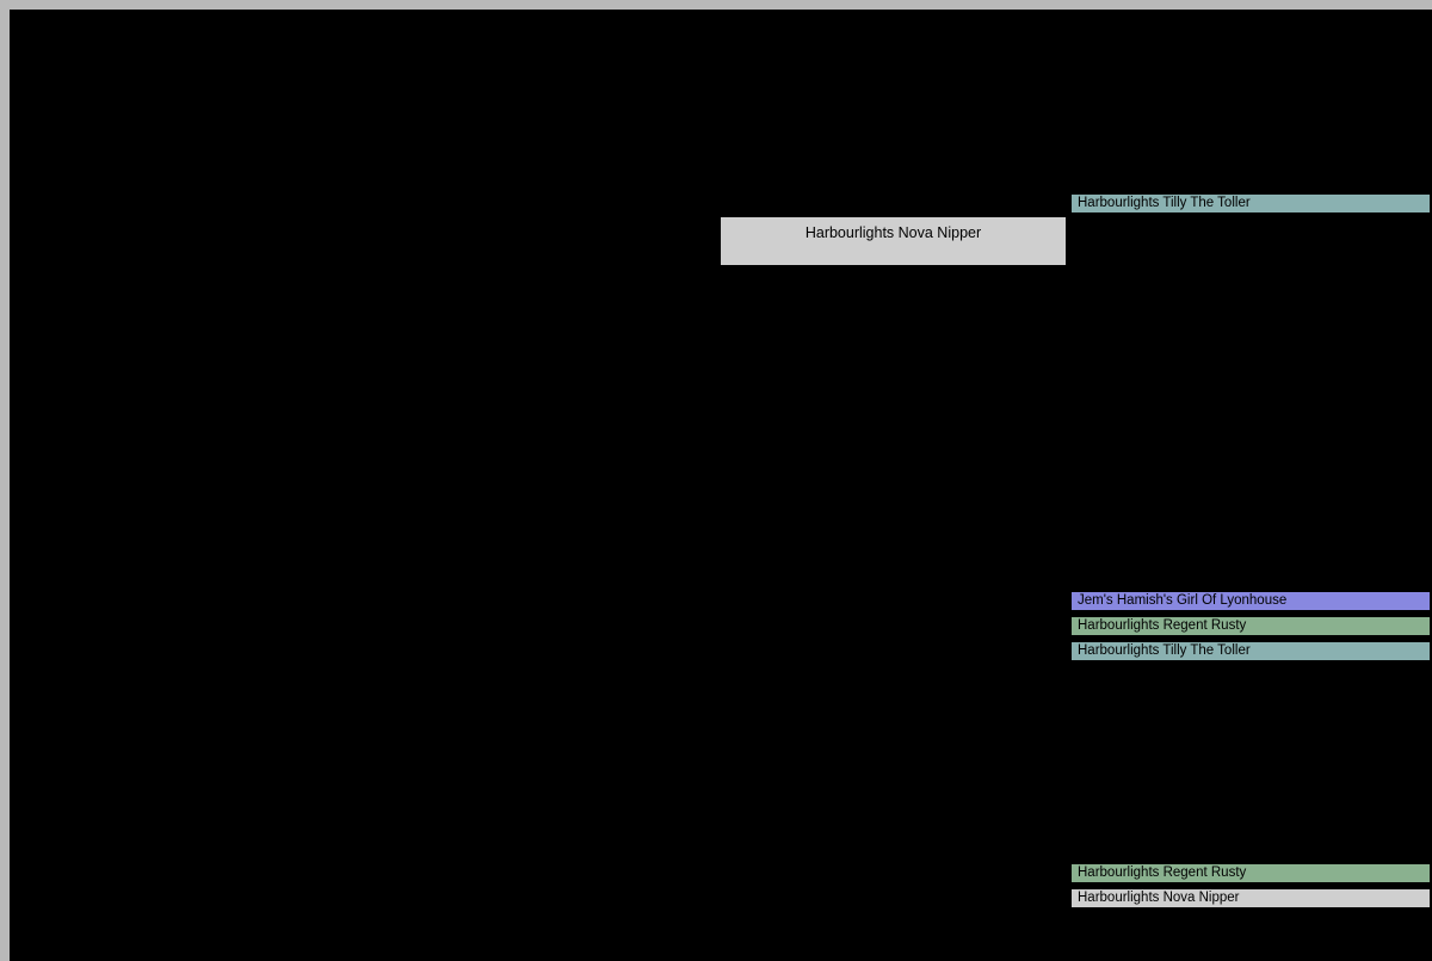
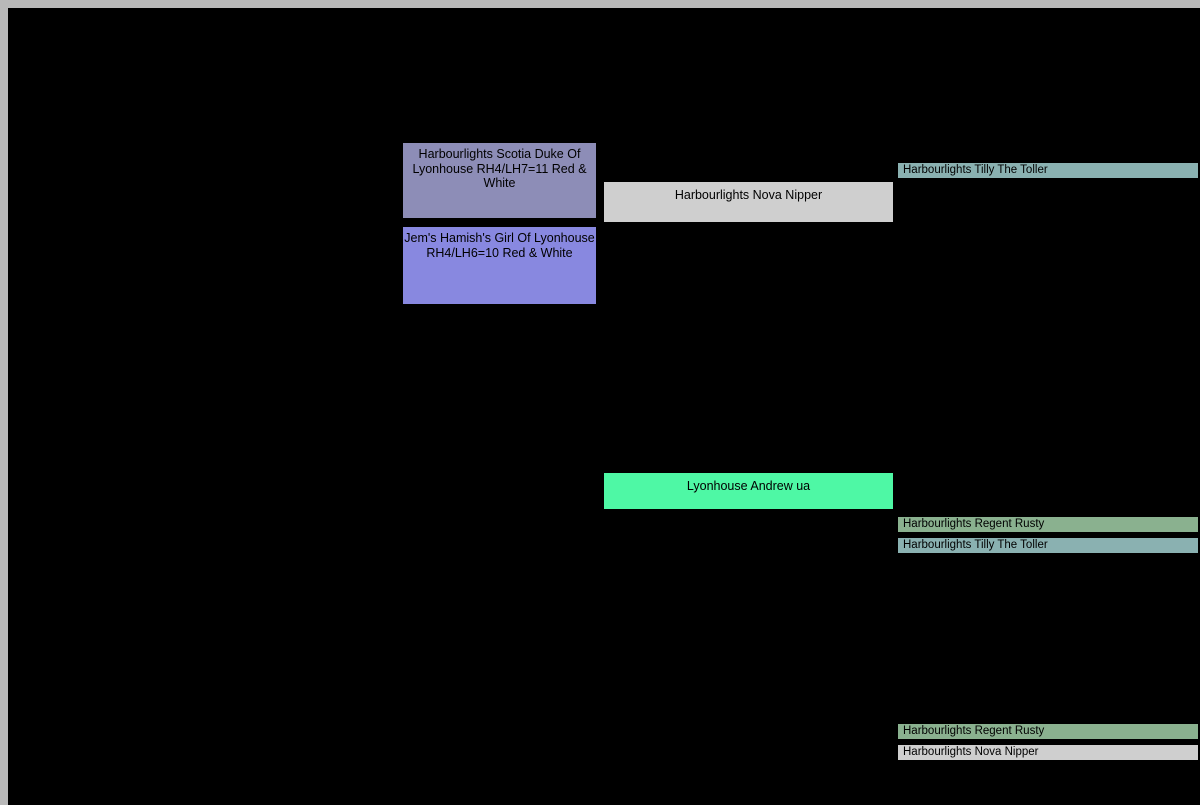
+ Harbourlights Scotia Duke Of Lyonhouse RH4/LH7=11 Red & White
+ Jem's Hamish's Girl Of Lyonhouse RH4/LH6=10 Red & White
  Harbourlights Nova Nipper
+ Lyonhouse Andrew ua
  Harbourlights Tilly The Toller
- Jem's Hamish's Girl Of Lyonhouse
  Harbourlights Regent Rusty
  Harbourlights Tilly The Toller
  Harbourlights Regent Rusty
  Harbourlights Nova Nipper
